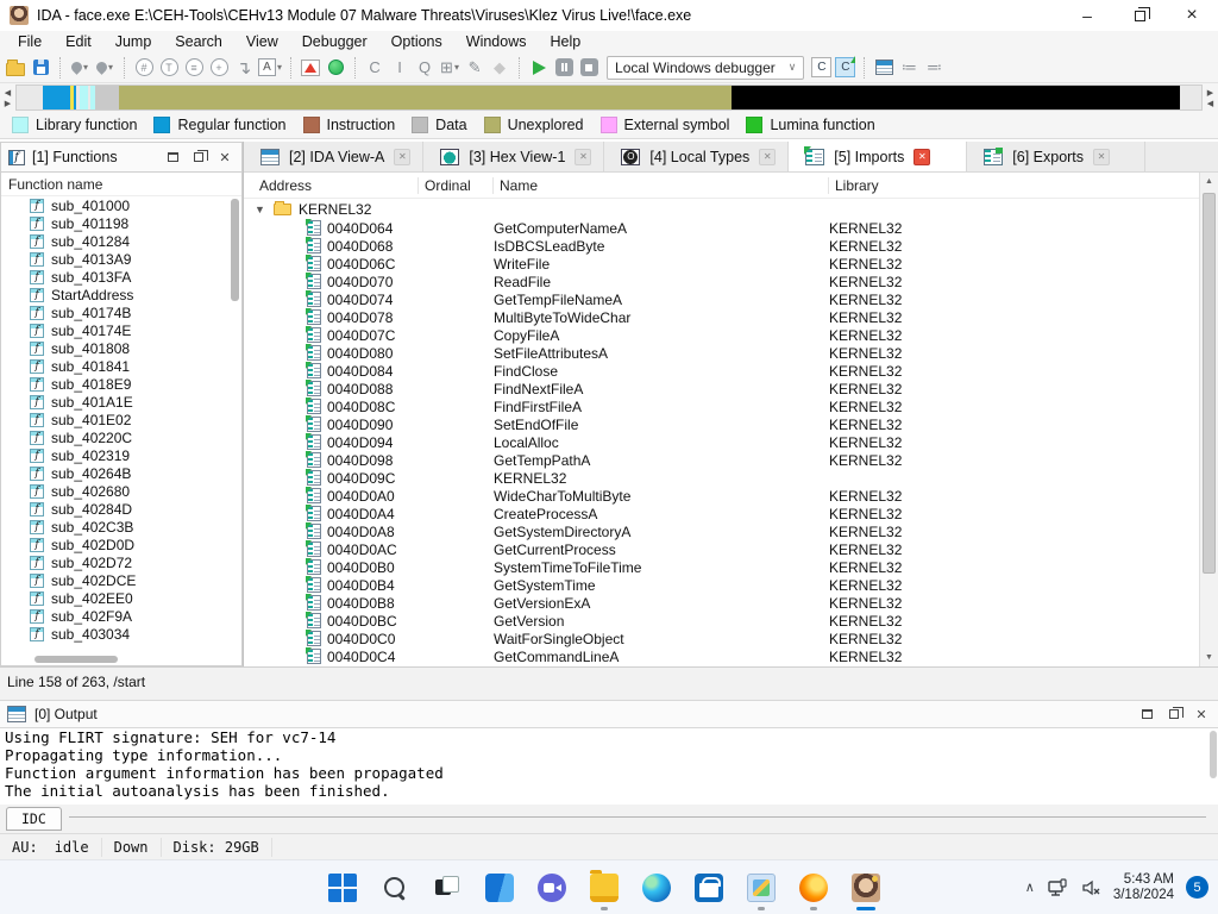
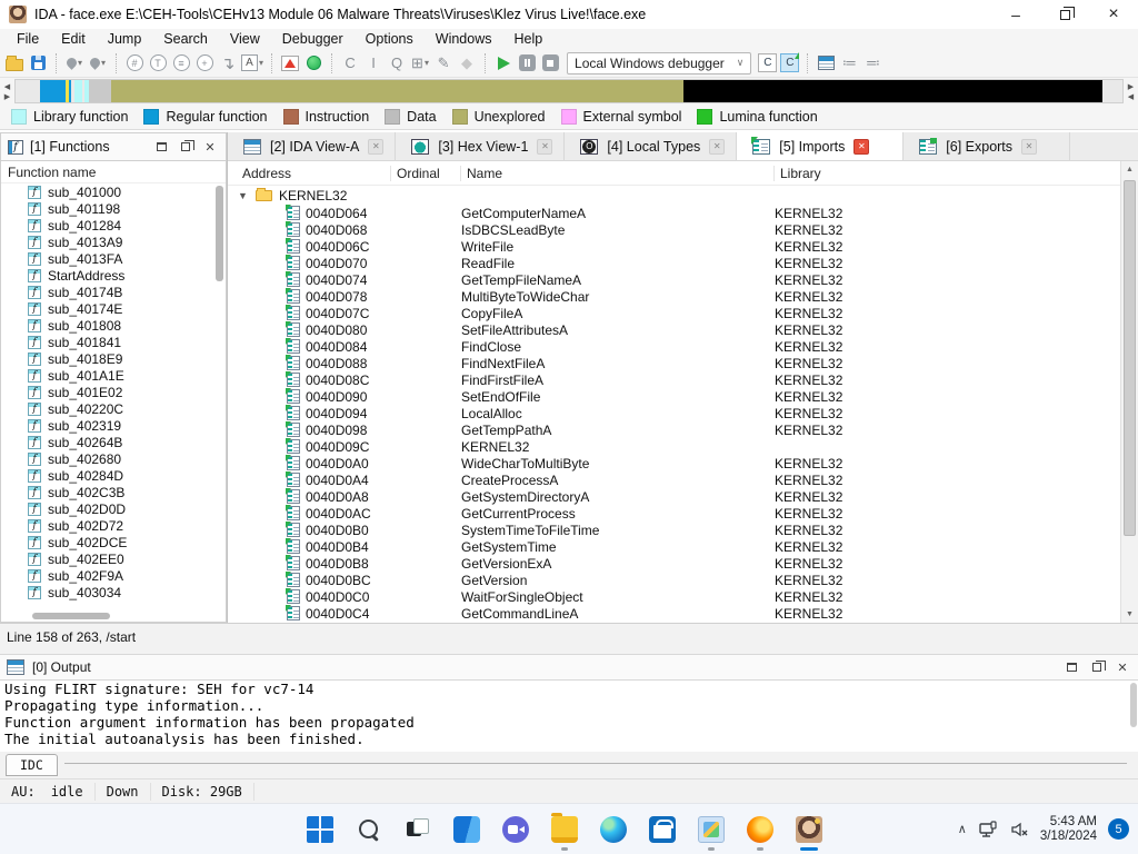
- IDA - face.exe E:\CEH-Tools\CEHv13 Module 07 Malware Threats\Viruses\Klez Virus Live!\face.exe
+ IDA - face.exe E:\CEH-Tools\CEHv13 Module 06 Malware Threats\Viruses\Klez Virus Live!\face.exe
  –
  ×
  File
  Edit
  Jump
  Search
  View
  Debugger
  Options
  Windows
  Help
  ▾
  ▾
  #
  T
  ≡
  +
  ↴
  A
  ▾
  C
  I
  Q
  ⊞
  ▾
  ✎
  ◆
  Local Windows debugger
  ∨
  C
  C
  ≔
  ≕
  Library function
  Regular function
  Instruction
  Data
  Unexplored
  External symbol
  Lumina function
  f
  [1] Functions
  ✕
  Function name
  f
  sub_401000
  f
  sub_401198
  f
  sub_401284
  f
  sub_4013A9
  f
  sub_4013FA
  f
  StartAddress
  f
  sub_40174B
  f
  sub_40174E
  f
  sub_401808
  f
  sub_401841
  f
  sub_4018E9
  f
  sub_401A1E
  f
  sub_401E02
  f
  sub_40220C
  f
  sub_402319
  f
  sub_40264B
  f
  sub_402680
  f
  sub_40284D
  f
  sub_402C3B
  f
  sub_402D0D
  f
  sub_402D72
  f
  sub_402DCE
  f
  sub_402EE0
  f
  sub_402F9A
  f
  sub_403034
  [2] IDA View-A
  ✕
  [3] Hex View-1
  ✕
  [4] Local Types
  ✕
  [5] Imports
  ✕
  [6] Exports
  ✕
  Address
  Ordinal
  Name
  Library
  ▼
  KERNEL32
  0040D064
  GetComputerNameA
  KERNEL32
  0040D068
  IsDBCSLeadByte
  KERNEL32
  0040D06C
  WriteFile
  KERNEL32
  0040D070
  ReadFile
  KERNEL32
  0040D074
  GetTempFileNameA
  KERNEL32
  0040D078
  MultiByteToWideChar
  KERNEL32
  0040D07C
  CopyFileA
  KERNEL32
  0040D080
  SetFileAttributesA
  KERNEL32
  0040D084
  FindClose
  KERNEL32
  0040D088
  FindNextFileA
  KERNEL32
  0040D08C
  FindFirstFileA
  KERNEL32
  0040D090
  SetEndOfFile
  KERNEL32
  0040D094
  LocalAlloc
  KERNEL32
  0040D098
  GetTempPathA
  KERNEL32
  0040D09C
  KERNEL32
  0040D0A0
  WideCharToMultiByte
  KERNEL32
  0040D0A4
  CreateProcessA
  KERNEL32
  0040D0A8
  GetSystemDirectoryA
  KERNEL32
  0040D0AC
  GetCurrentProcess
  KERNEL32
  0040D0B0
  SystemTimeToFileTime
  KERNEL32
  0040D0B4
  GetSystemTime
  KERNEL32
  0040D0B8
  GetVersionExA
  KERNEL32
  0040D0BC
  GetVersion
  KERNEL32
  0040D0C0
  WaitForSingleObject
  KERNEL32
  0040D0C4
  GetCommandLineA
  KERNEL32
  Line 158 of 263, /start
  [0] Output
  ✕
  Using FLIRT signature: SEH for vc7-14
  Propagating type information...
  Function argument information has been propagated
  The initial autoanalysis has been finished.
  IDC
  AU:
  idle
  Down
  Disk: 29GB
  ∧
  5:43 AM
  3/18/2024
  5
